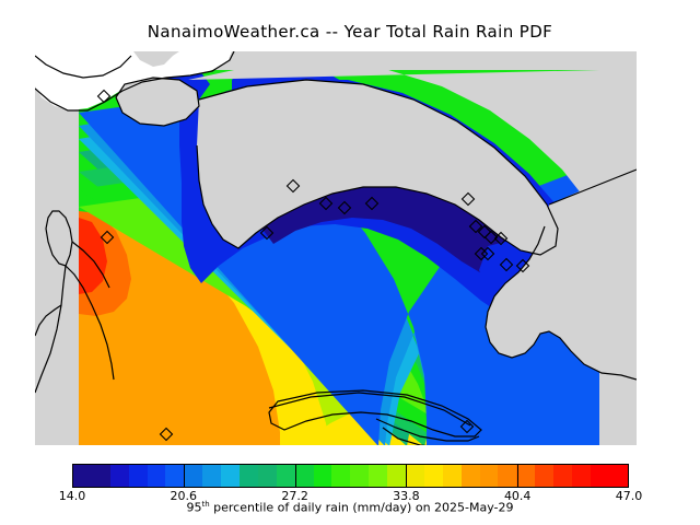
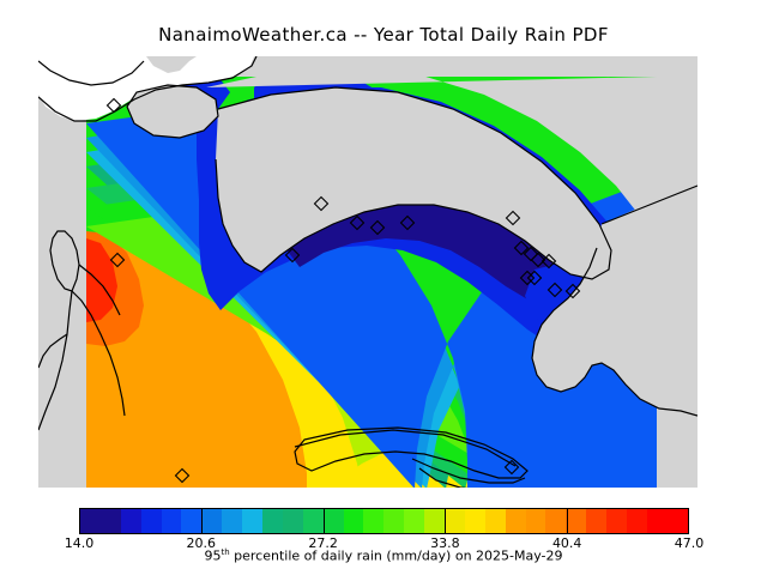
- NanaimoWeather.ca -- Year Total Rain Rain PDF
+ NanaimoWeather.ca -- Year Total Daily Rain PDF
  14.0
  20.6
  27.2
  33.8
  40.4
  47.0
  95th percentile of daily rain (mm/day) on 2025-May-29
